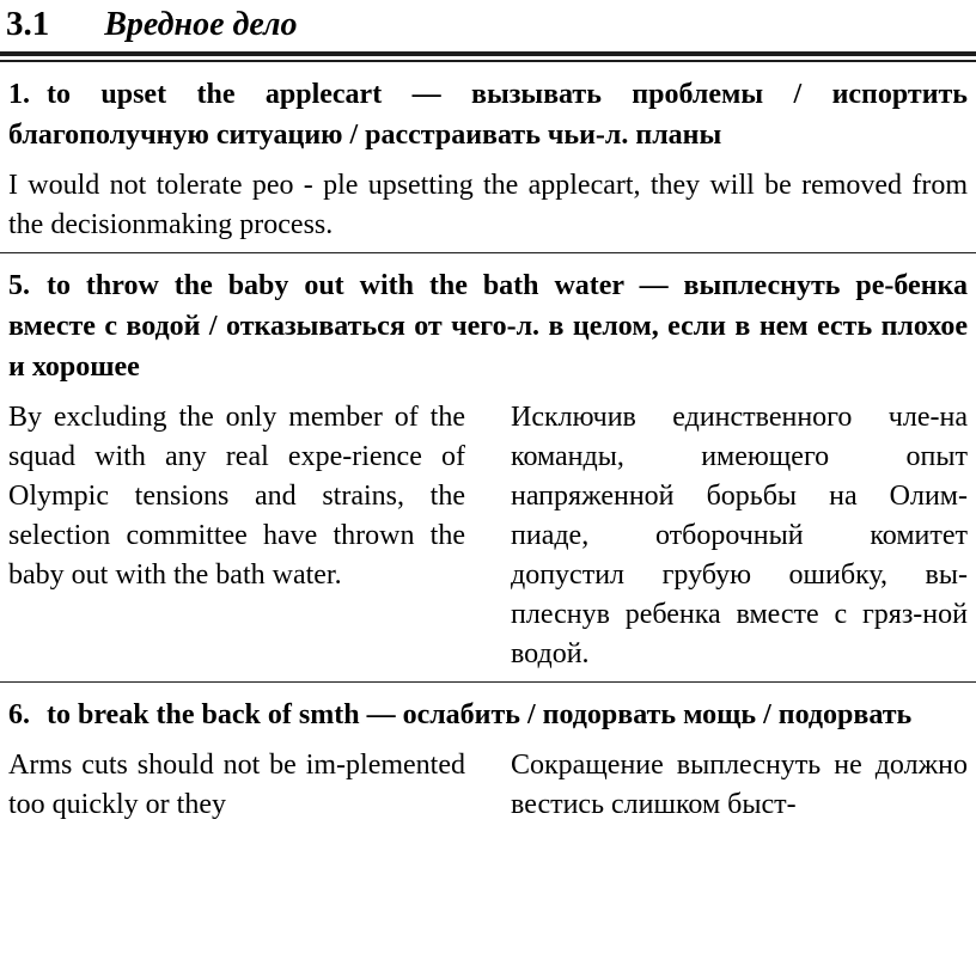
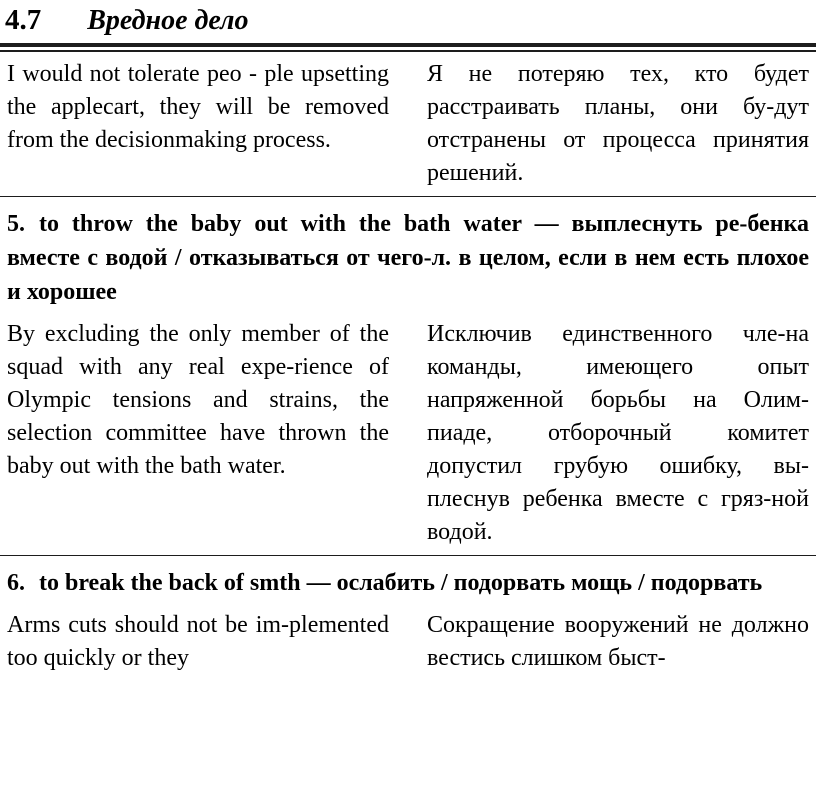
- 3.1
+ 4.7
  Вредное дело
- 1. to upset the applecart — вызывать проблемы / испортить благополучную ситуацию / расстраивать чьи-л. планы
  I would not tolerate peo - ple upsetting the applecart, they will be removed from the decisionmaking process.
+ Я не потеряю тех, кто будет расстраивать планы, они бу-дут отстранены от процесса принятия решений.
  5. to throw the baby out with the bath water — выплеснуть ре-бенка вместе с водой / отказываться от чего-л. в целом, если в нем есть плохое и хорошее
  By excluding the only member of the squad with any real expe-rience of Olympic tensions and strains, the selection committee have thrown the baby out with the bath water.
  Исключив единственного чле-на команды, имеющего опыт напряженной борьбы на Олим-пиаде, отборочный комитет допустил грубую ошибку, вы-плеснув ребенка вместе с гряз-ной водой.
  6. to break the back of smth — ослабить / подорвать мощь / подорвать
  Arms cuts should not be im-plemented too quickly or they
- Сокращение выплеснуть не должно вестись слишком быст-
+ Сокращение вооружений не должно вестись слишком быст-
